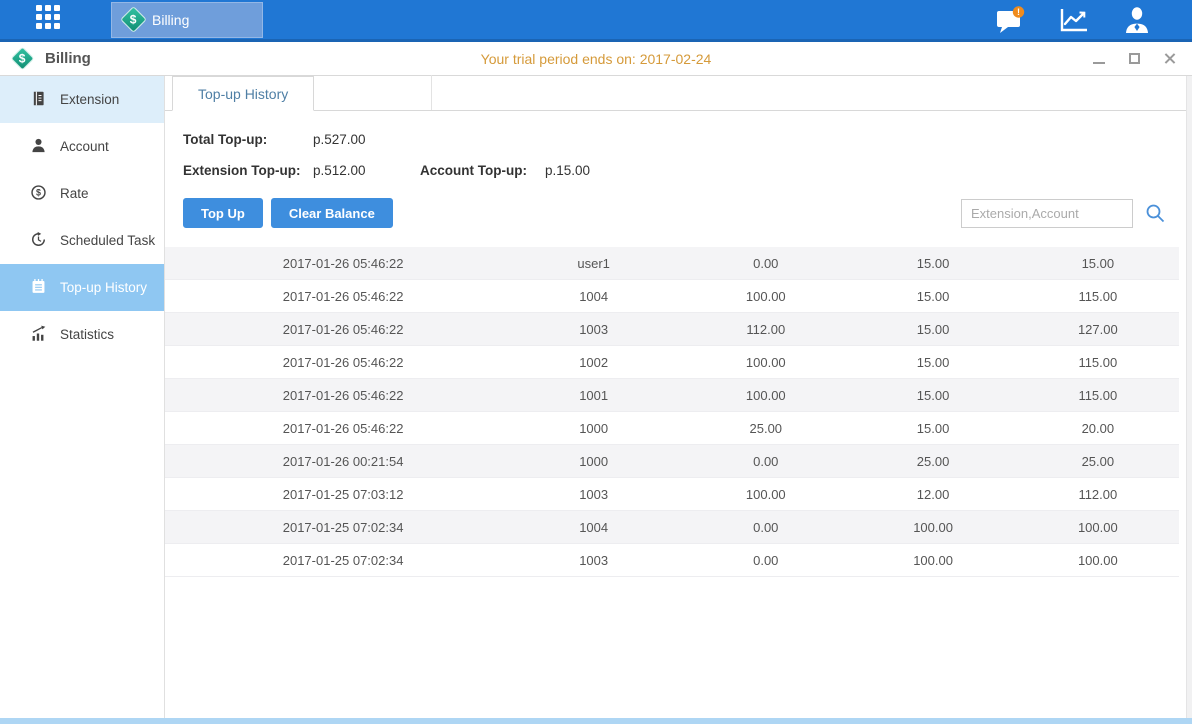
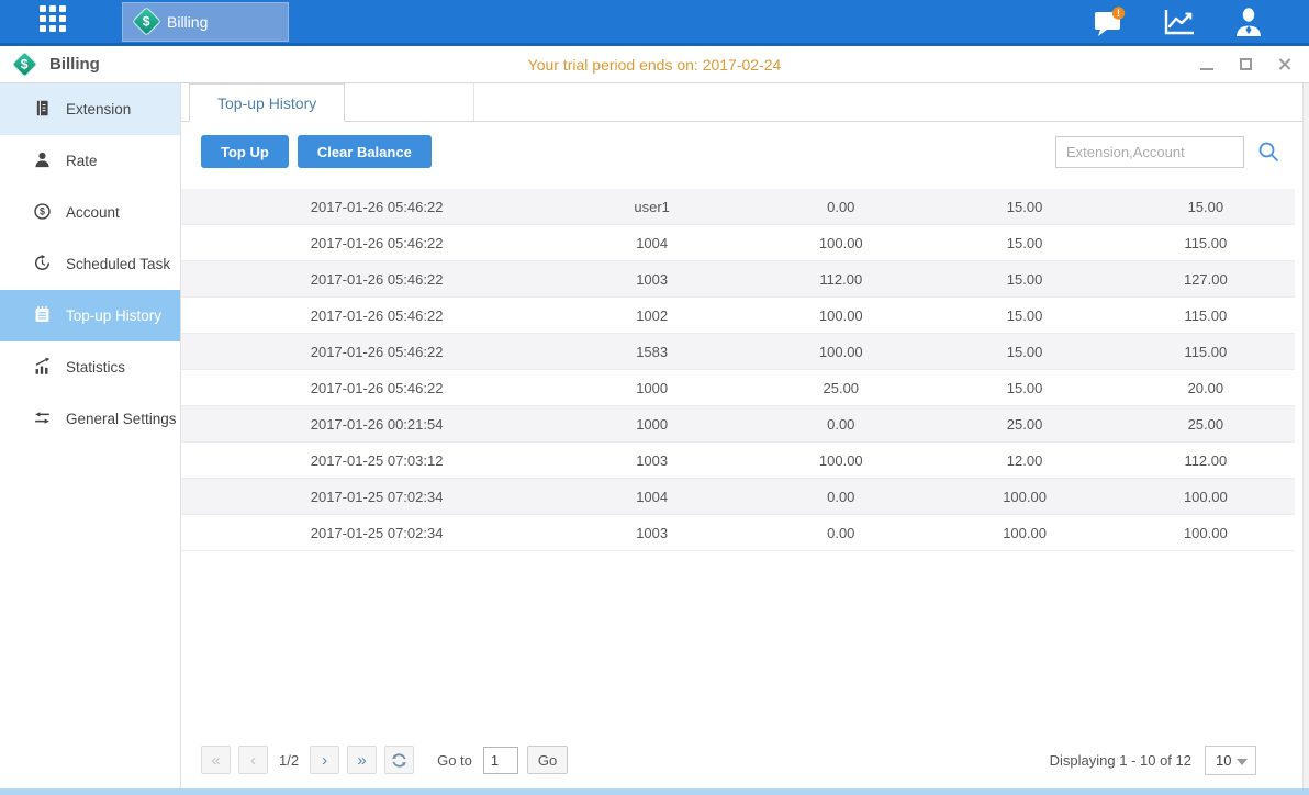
  Billing
  !
  Billing
  Your trial period ends on: 2017-02-24
  Extension
- Account
+ Rate
  $
- Rate
+ Account
  Scheduled Task
  Top-up History
  Statistics
+ General Settings
  Top-up History
- Total Top-up:
- p.527.00
- Extension Top-up:
- p.512.00
- Account Top-up:
- p.15.00
  Top Up
  Clear Balance
  Extension,Account
  2017-01-26 05:46:22
  user1
  0.00
  15.00
  15.00
  2017-01-26 05:46:22
  1004
  100.00
  15.00
  115.00
  2017-01-26 05:46:22
  1003
  112.00
  15.00
  127.00
  2017-01-26 05:46:22
  1002
  100.00
  15.00
  115.00
  2017-01-26 05:46:22
- 1001
+ 1583
  100.00
  15.00
  115.00
  2017-01-26 05:46:22
  1000
  25.00
  15.00
  20.00
  2017-01-26 00:21:54
  1000
  0.00
  25.00
  25.00
  2017-01-25 07:03:12
  1003
  100.00
  12.00
  112.00
  2017-01-25 07:02:34
  1004
  0.00
  100.00
  100.00
  2017-01-25 07:02:34
  1003
  0.00
  100.00
  100.00
+ «
+ ‹
+ 1/2
+ ›
+ »
+ Go to
+ 1
+ Go
+ Displaying 1 - 10 of 12
+ 10
